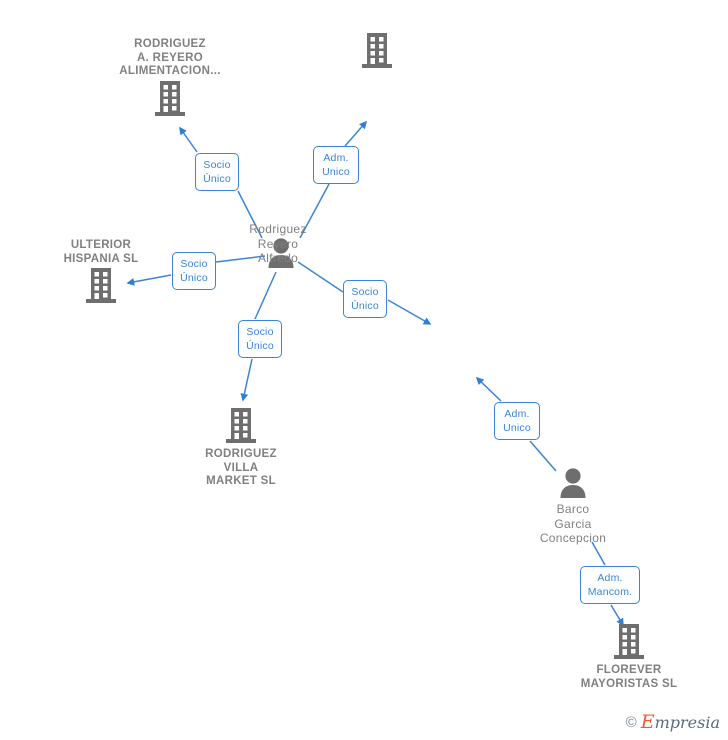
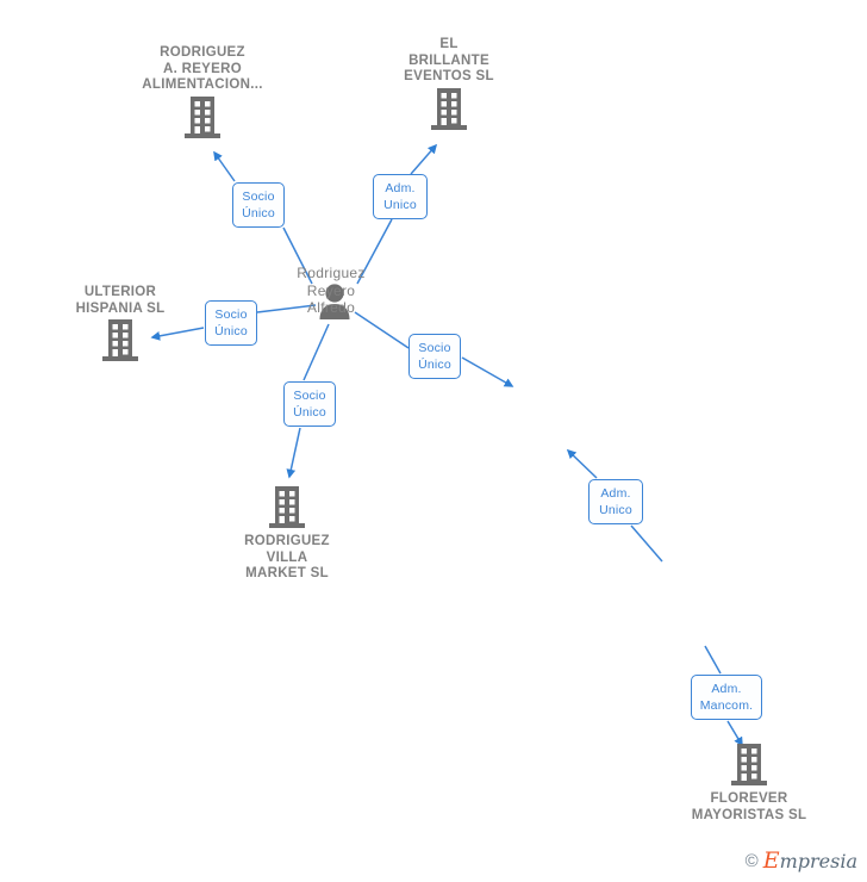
  RODRIGUEZ
  A. REYERO
  ALIMENTACION...
+ EL
+ BRILLANTE
+ EVENTOS SL
  Rodriguez
  Reyero
  Alfredo
  ULTERIOR
  HISPANIA SL
  RODRIGUEZ
  VILLA
  MARKET SL
- Barco
- Garcia
- Concepcion
  FLOREVER
  MAYORISTAS SL
  Socio
  Único
  Adm.
  Unico
  Socio
  Único
  Socio
  Único
  Socio
  Único
  Adm.
  Unico
  Adm.
  Mancom.
  ©
  E
  mpresia
